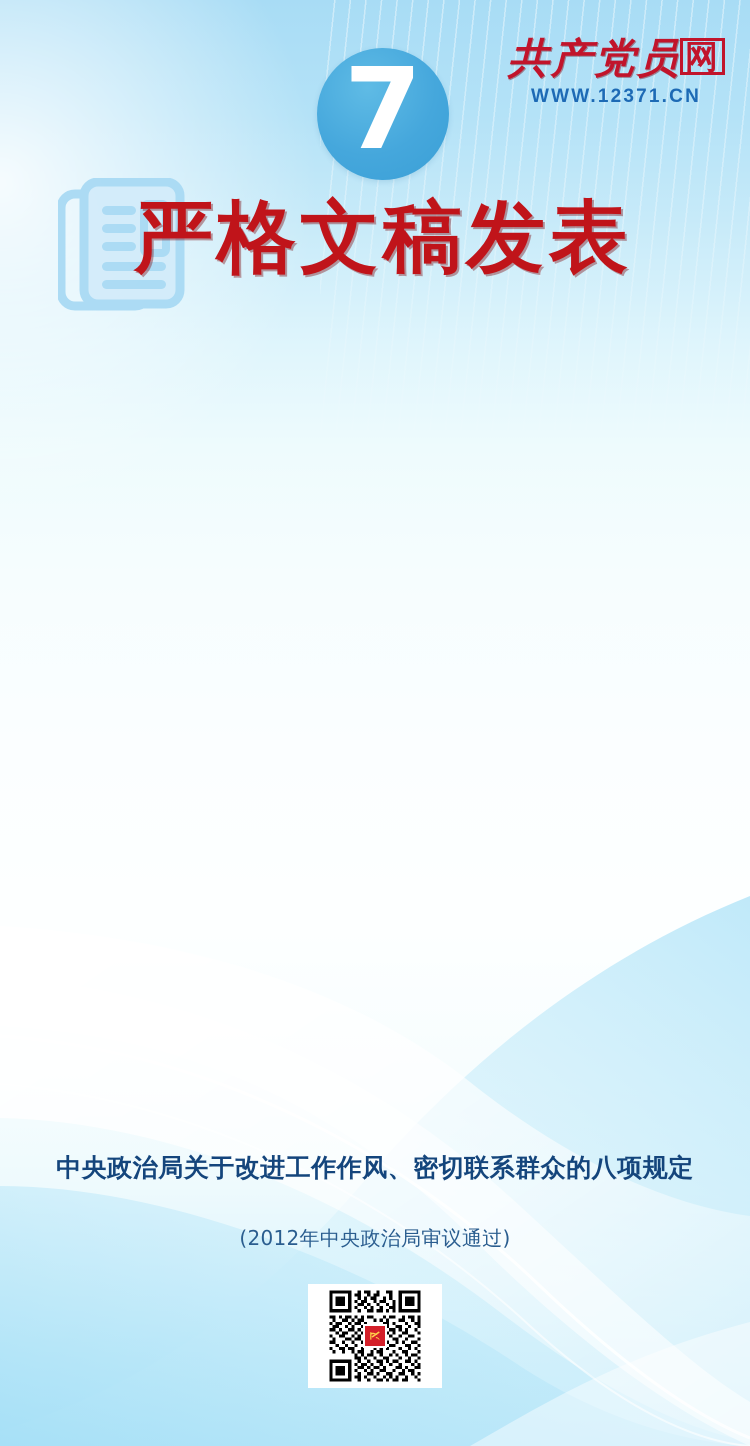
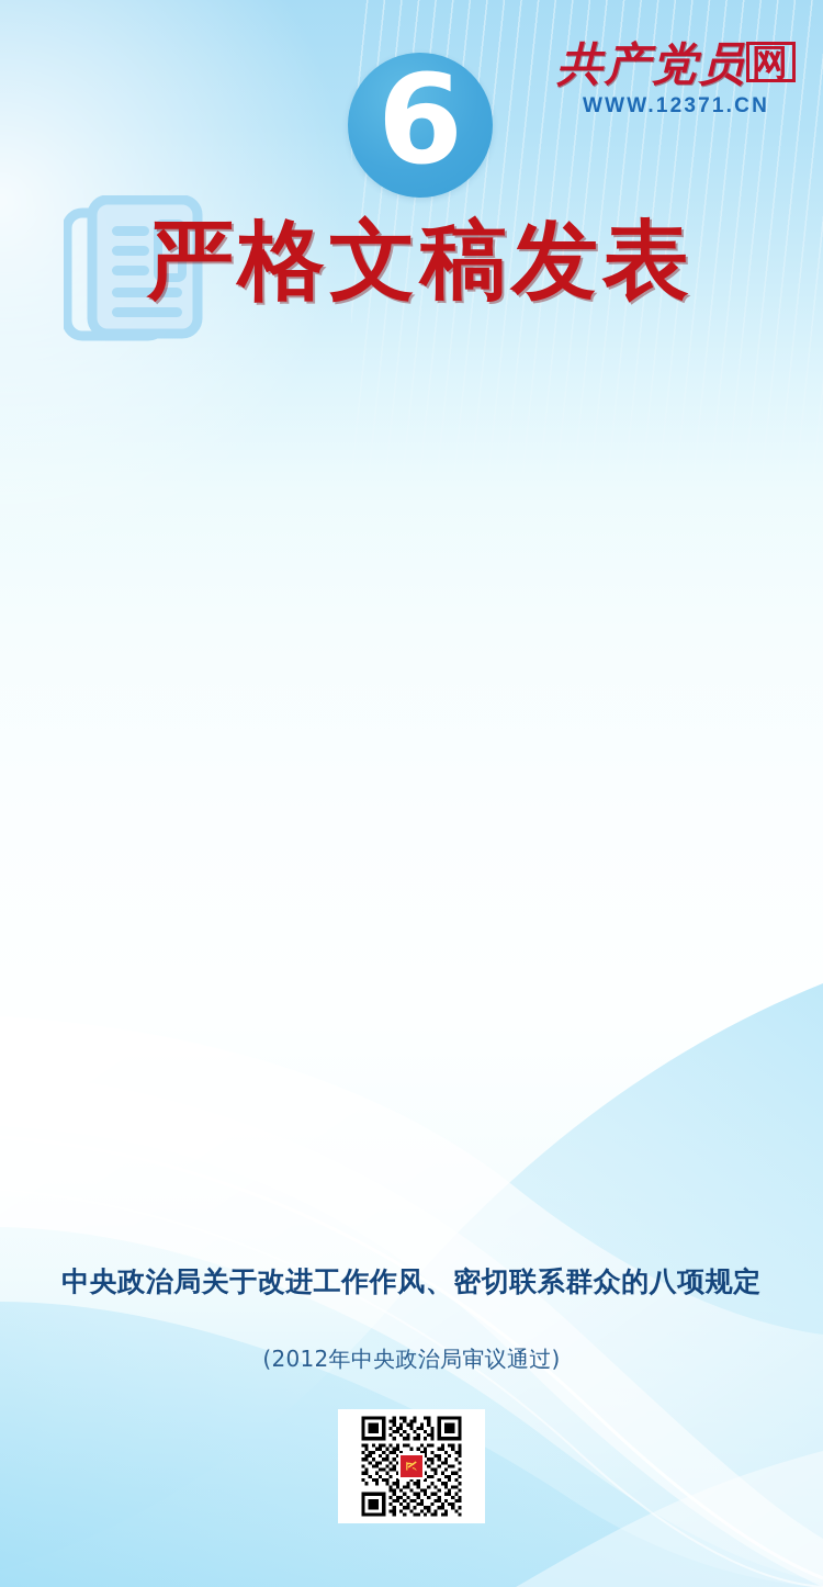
  共产党员 网
  WWW.12371.CN
- 7
+ 6
  严格文稿发表
  中央政治局关于改进工作作风、密切联系群众的八项规定
  (2012年中央政治局审议通过)
